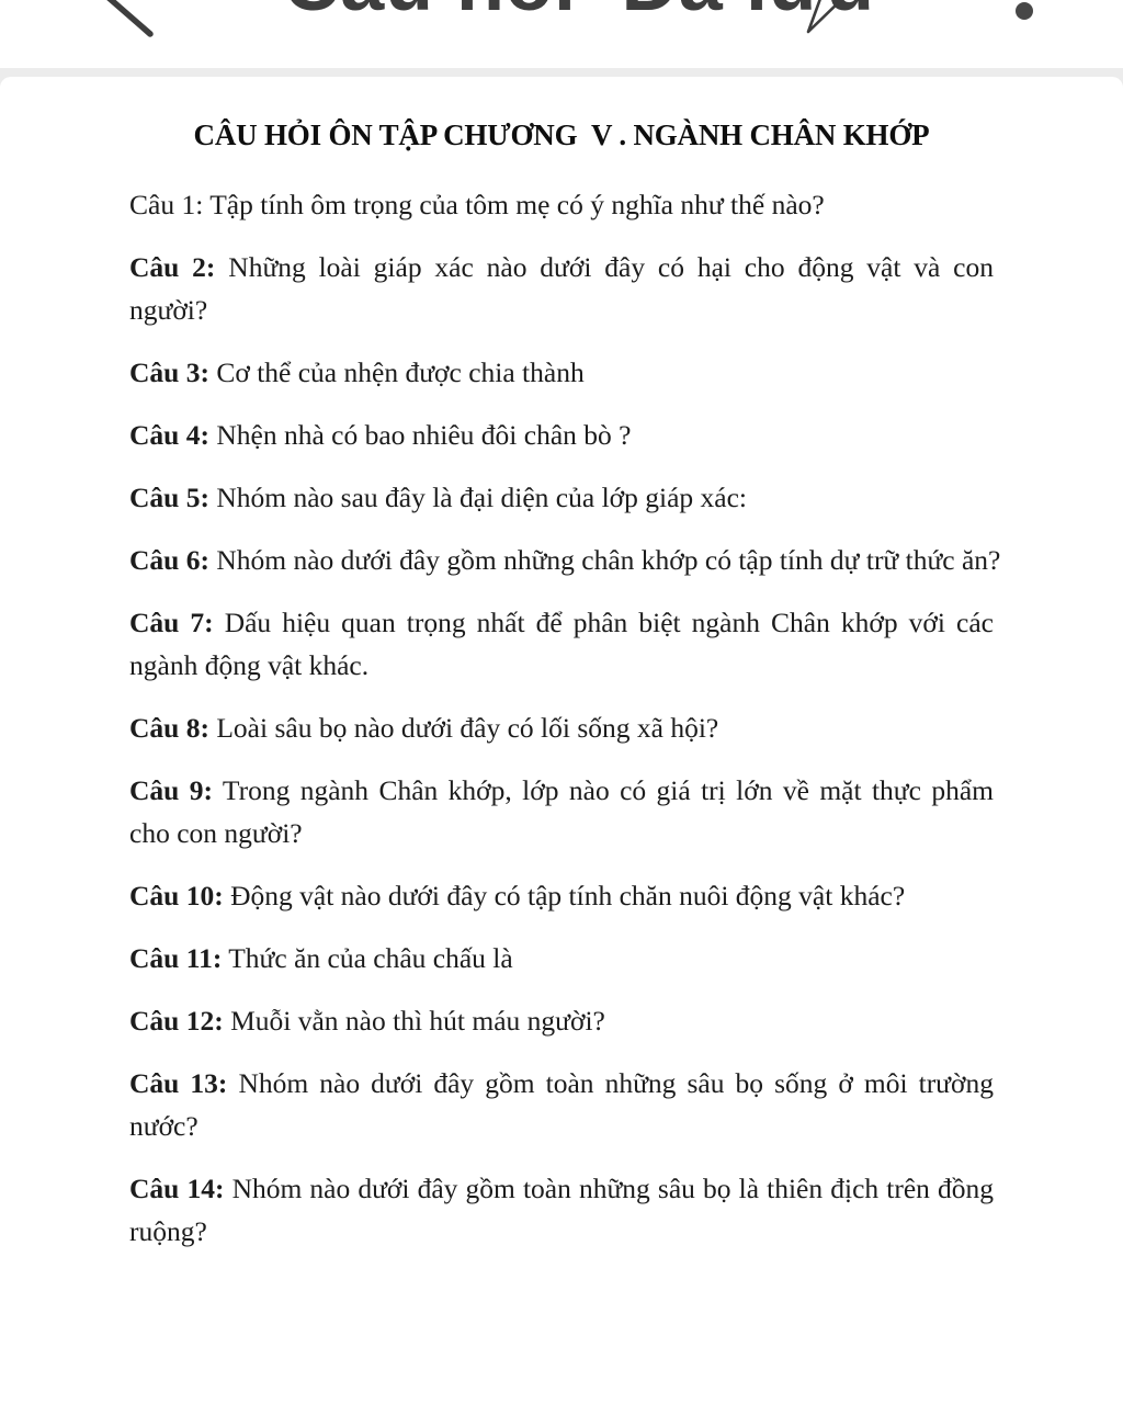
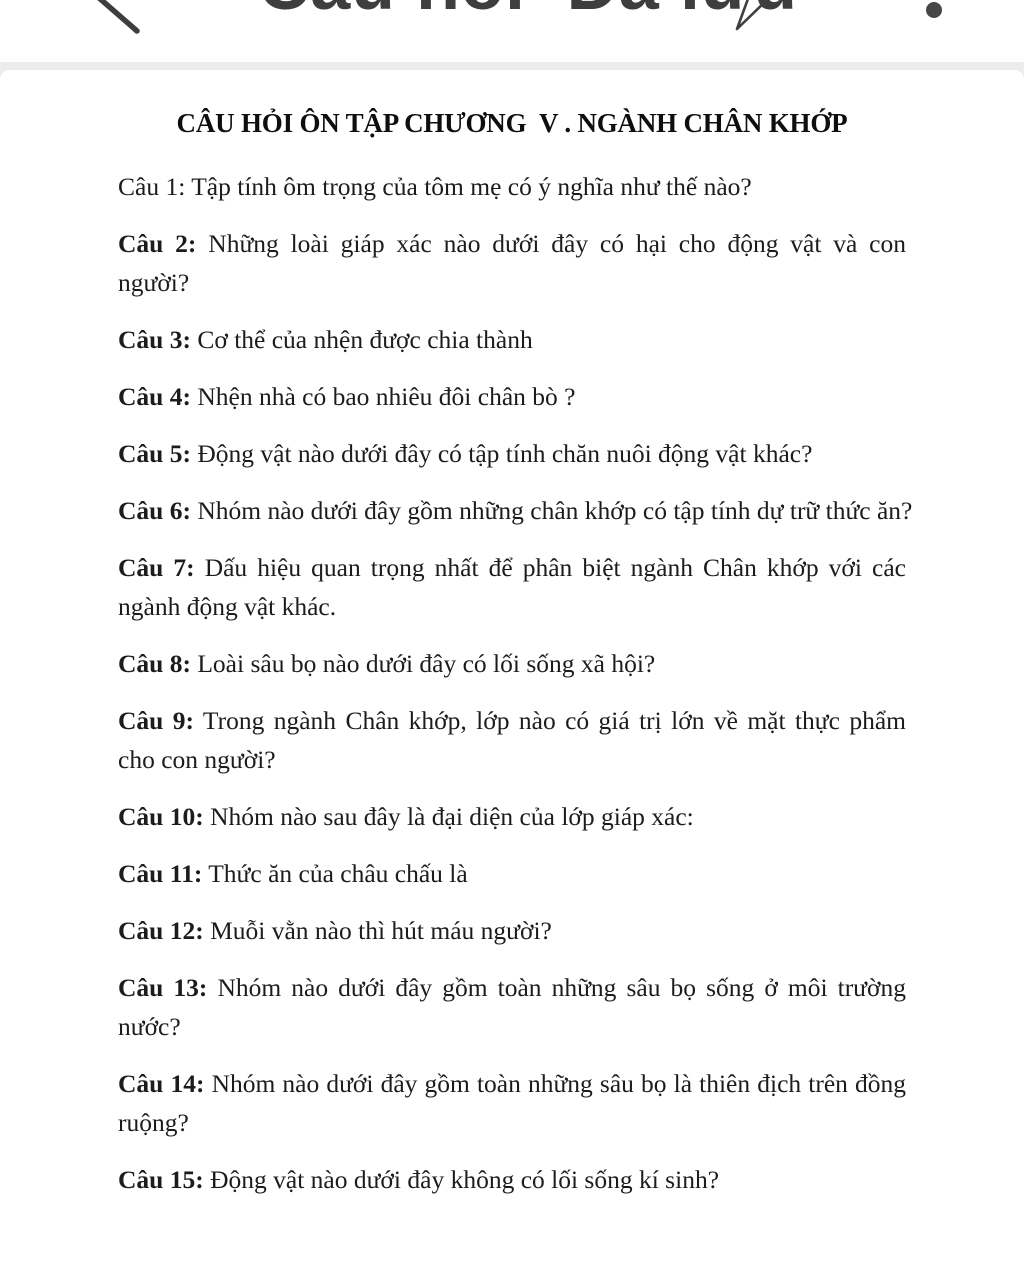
  CÂU HỎI ÔN TẬP CHƯƠNG V . NGÀNH CHÂN KHỚP
  Câu 1: Tập tính ôm trọng của tôm mẹ có ý nghĩa như thế nào?
  Câu 2: Những loài giáp xác nào dưới đây có hại cho động vật và con
  người?
  Câu 3: Cơ thể của nhện được chia thành
  Câu 4: Nhện nhà có bao nhiêu đôi chân bò ?
- Câu 5: Nhóm nào sau đây là đại diện của lớp giáp xác:
+ Câu 5: Động vật nào dưới đây có tập tính chăn nuôi động vật khác?
  Câu 6: Nhóm nào dưới đây gồm những chân khớp có tập tính dự trữ thức ăn?
  Câu 7: Dấu hiệu quan trọng nhất để phân biệt ngành Chân khớp với các
  ngành động vật khác.
  Câu 8: Loài sâu bọ nào dưới đây có lối sống xã hội?
  Câu 9: Trong ngành Chân khớp, lớp nào có giá trị lớn về mặt thực phẩm
  cho con người?
- Câu 10: Động vật nào dưới đây có tập tính chăn nuôi động vật khác?
+ Câu 10: Nhóm nào sau đây là đại diện của lớp giáp xác:
  Câu 11: Thức ăn của châu chấu là
  Câu 12: Muỗi vằn nào thì hút máu người?
  Câu 13: Nhóm nào dưới đây gồm toàn những sâu bọ sống ở môi trường
  nước?
  Câu 14: Nhóm nào dưới đây gồm toàn những sâu bọ là thiên địch trên đồng
  ruộng?
+ Câu 15: Động vật nào dưới đây không có lối sống kí sinh?
